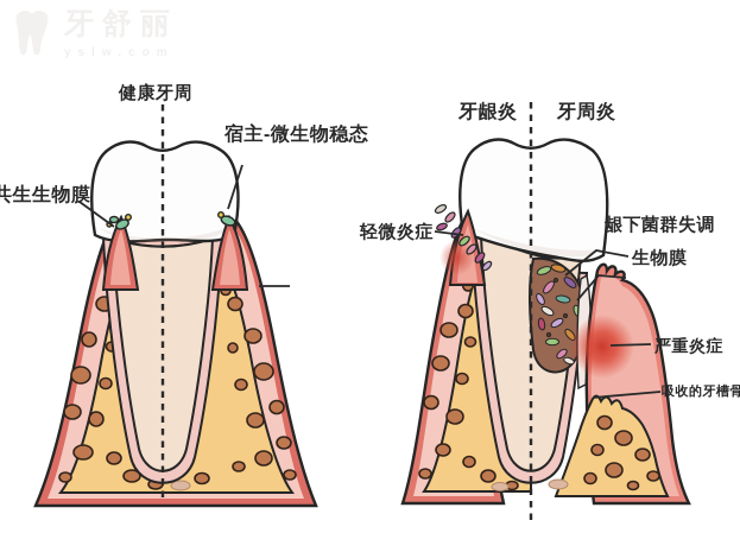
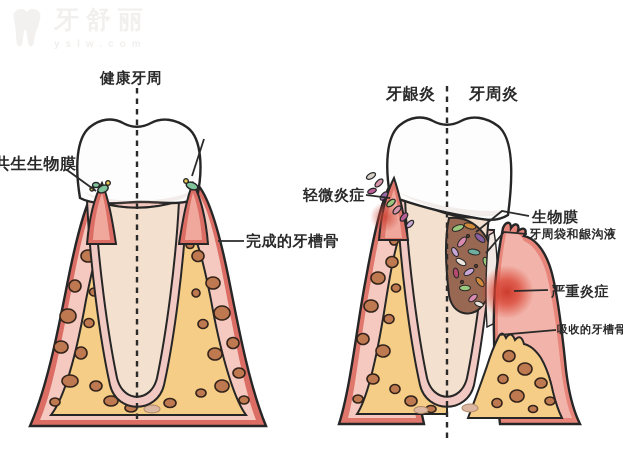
  健康牙周
- 宿主-微生物稳态
  共生生物膜
+ 完成的牙槽骨
  牙龈炎
  牙周炎
  轻微炎症
- 龈下菌群失调
  生物膜
+ 牙周袋和龈沟液
  严重炎症
  吸收的牙槽骨
